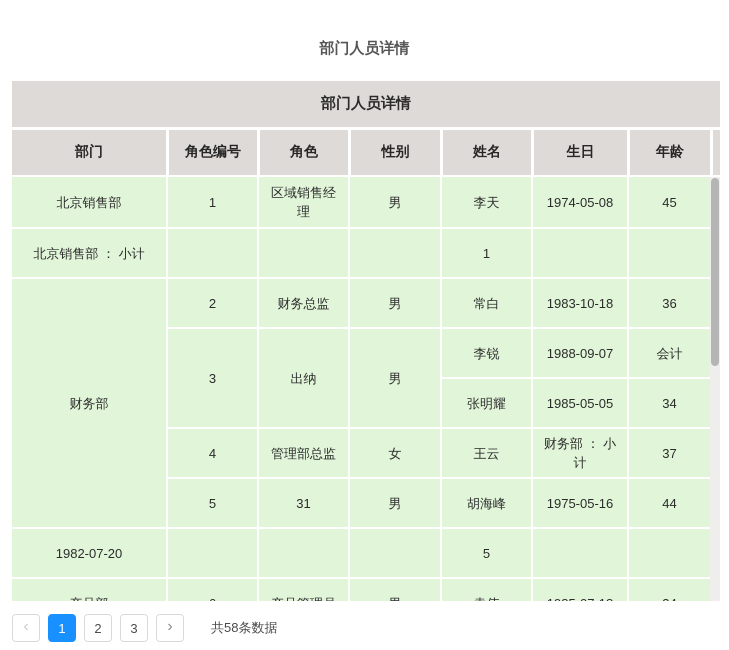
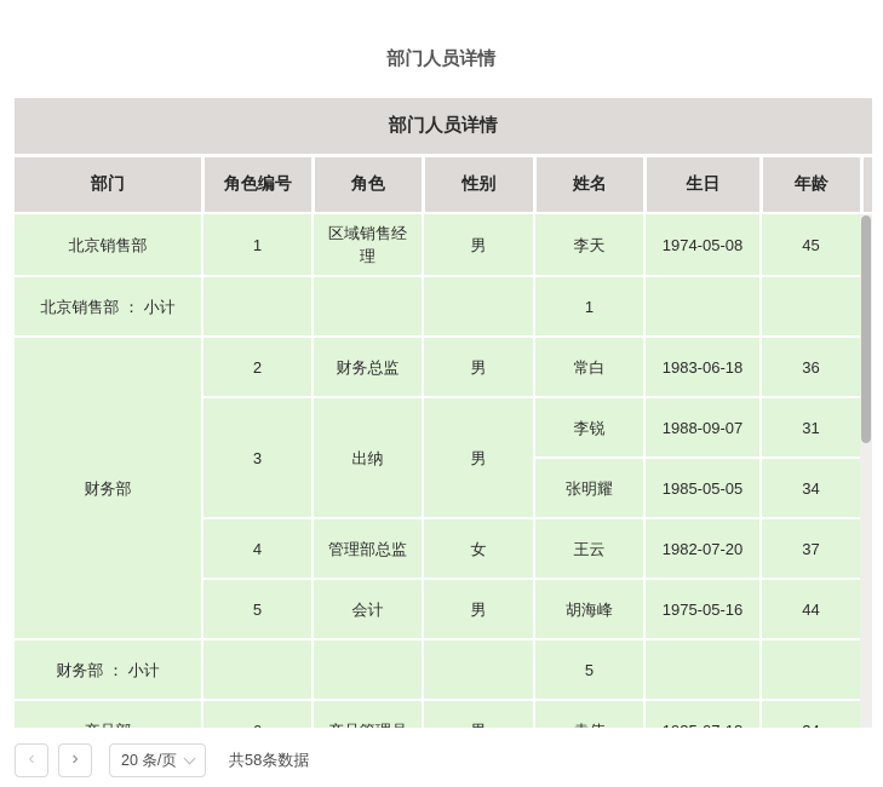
  部门人员详情
  部门人员详情
  部门	角色编号	角色	性别	姓名	生日	年龄
  北京销售部	1	区域销售经理	男	李天	1974-05-08	45
  北京销售部 ： 小计				1
- 财务部	2	财务总监	男	常白	1983-10-18	36
+ 财务部	2	财务总监	男	常白	1983-06-18	36
- 3	出纳	男	李锐	1988-09-07	会计
+ 3	出纳	男	李锐	1988-09-07	31
  张明耀	1985-05-05	34
- 4	管理部总监	女	王云	财务部 ： 小计	37
+ 4	管理部总监	女	王云	1982-07-20	37
- 5	31	男	胡海峰	1975-05-16	44
+ 5	会计	男	胡海峰	1975-05-16	44
- 1982-07-20				5
+ 财务部 ： 小计				5
  ‹
- 1
- 2
- 3
  ›
+ 20 条/页
  共58条数据
